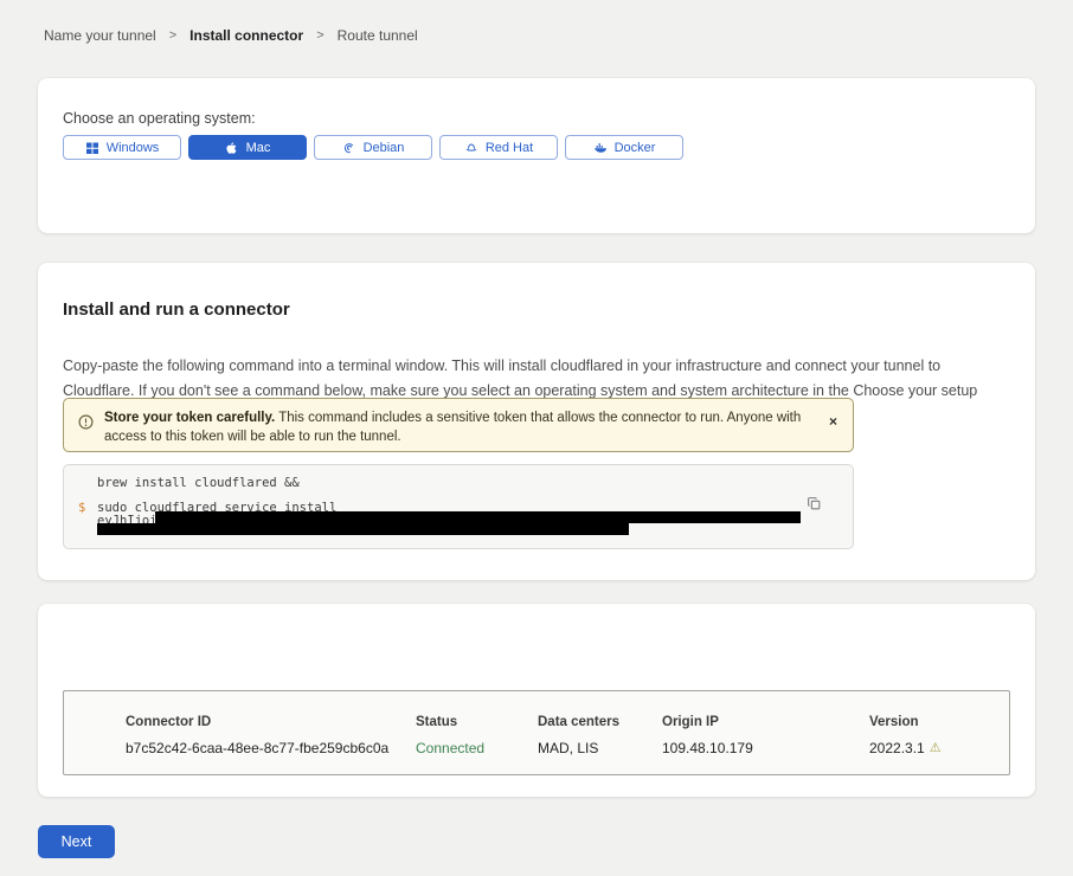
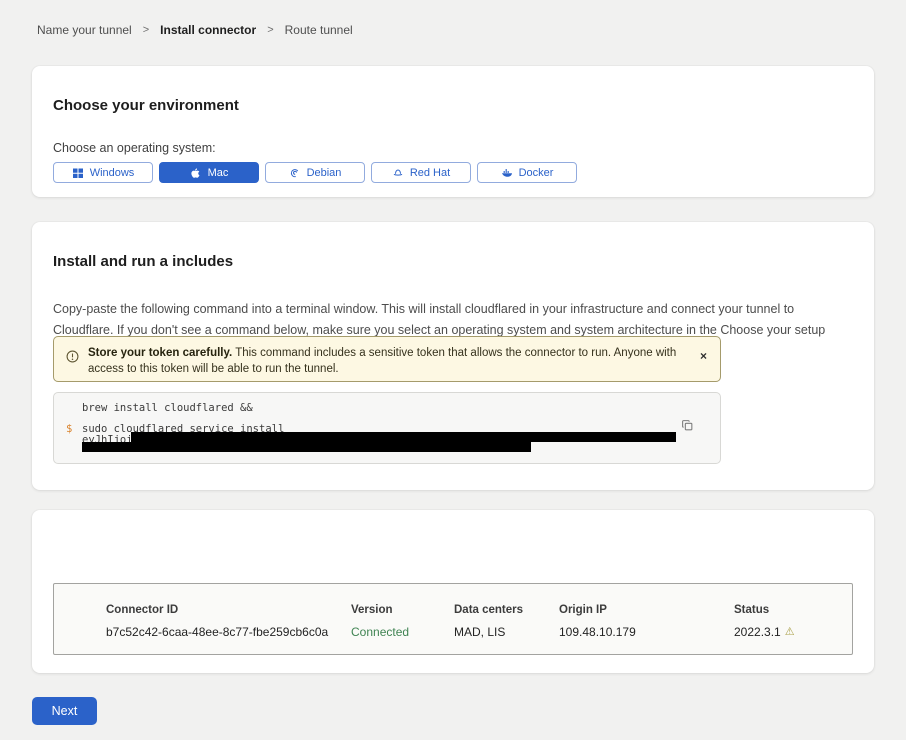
  Name your tunnel
  >
  Install connector
  >
  Route tunnel
+ Choose your environment
  Choose an operating system:
  Windows
  Mac
  Debian
  Red Hat
  Docker
- Install and run a connector
+ Install and run a includes
  Copy-paste the following command into a terminal window. This will install cloudflared in your infrastructure and connect your tunnel to Cloudflare. If you don't see a command below, make sure you select an operating system and system architecture in the Choose your setup
  Store your token carefully. This command includes a sensitive token that allows the connector to run. Anyone with access to this token will be able to run the tunnel.
  ×
  brew install cloudflared &&
  $
  sudo cloudflared service install
  eyJhIjoi
  Connector ID
- Status
+ Version
  Data centers
  Origin IP
- Version
+ Status
  b7c52c42-6caa-48ee-8c77-fbe259cb6c0a
  Connected
  MAD, LIS
  109.48.10.179
  2022.3.1
  ⚠
  Next
